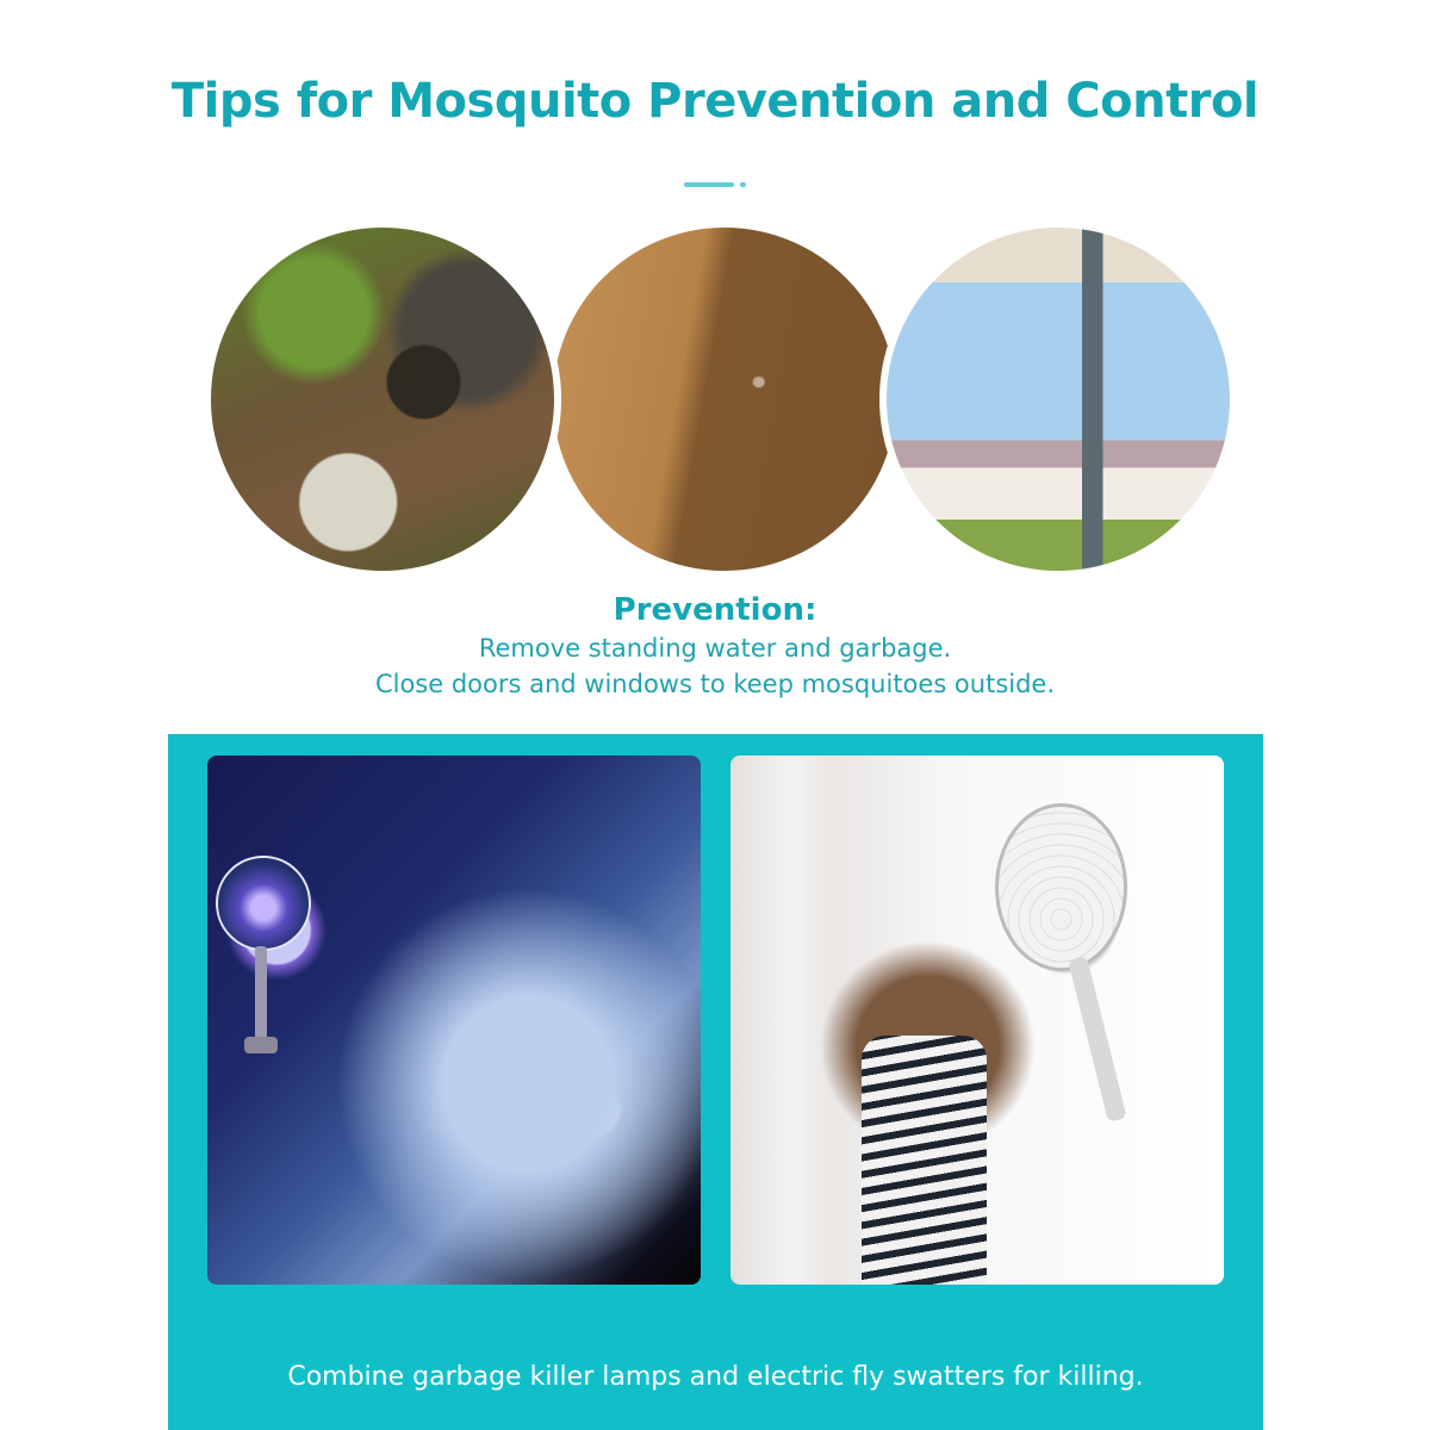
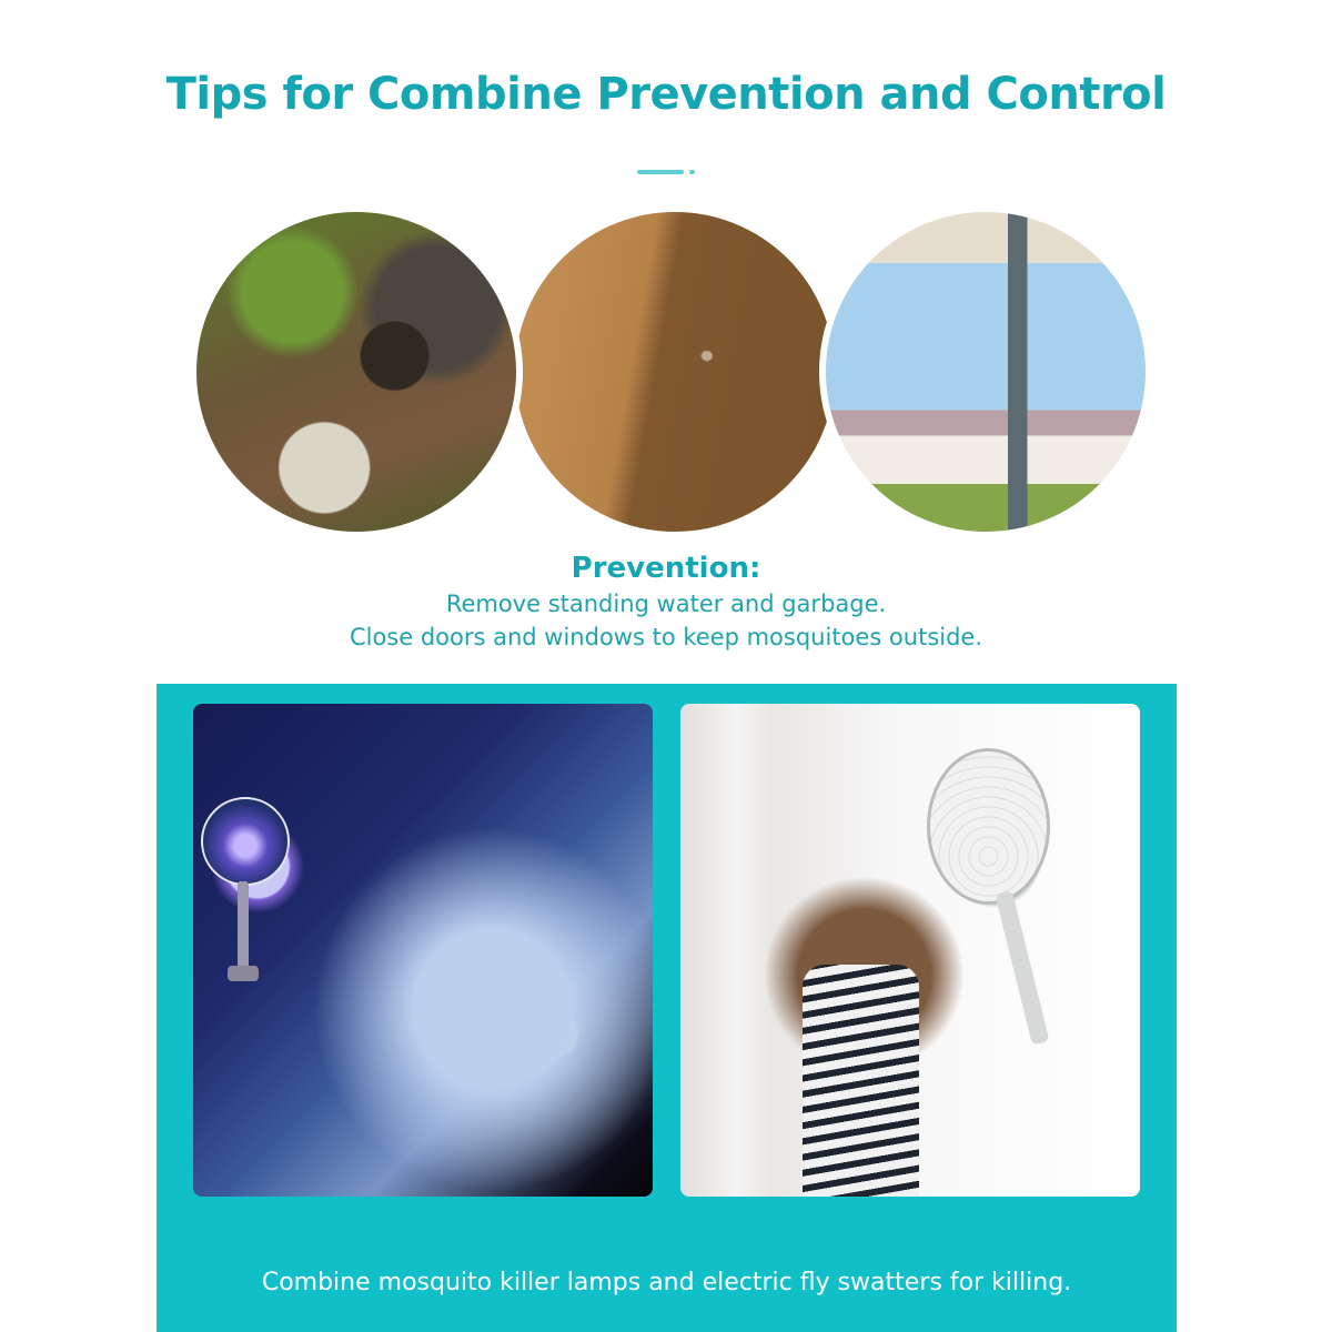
- Tips for Mosquito Prevention and Control
+ Tips for Combine Prevention and Control
  Prevention:
  Remove standing water and garbage.
  Close doors and windows to keep mosquitoes outside.
- Combine garbage killer lamps and electric fly swatters for killing.
+ Combine mosquito killer lamps and electric fly swatters for killing.
